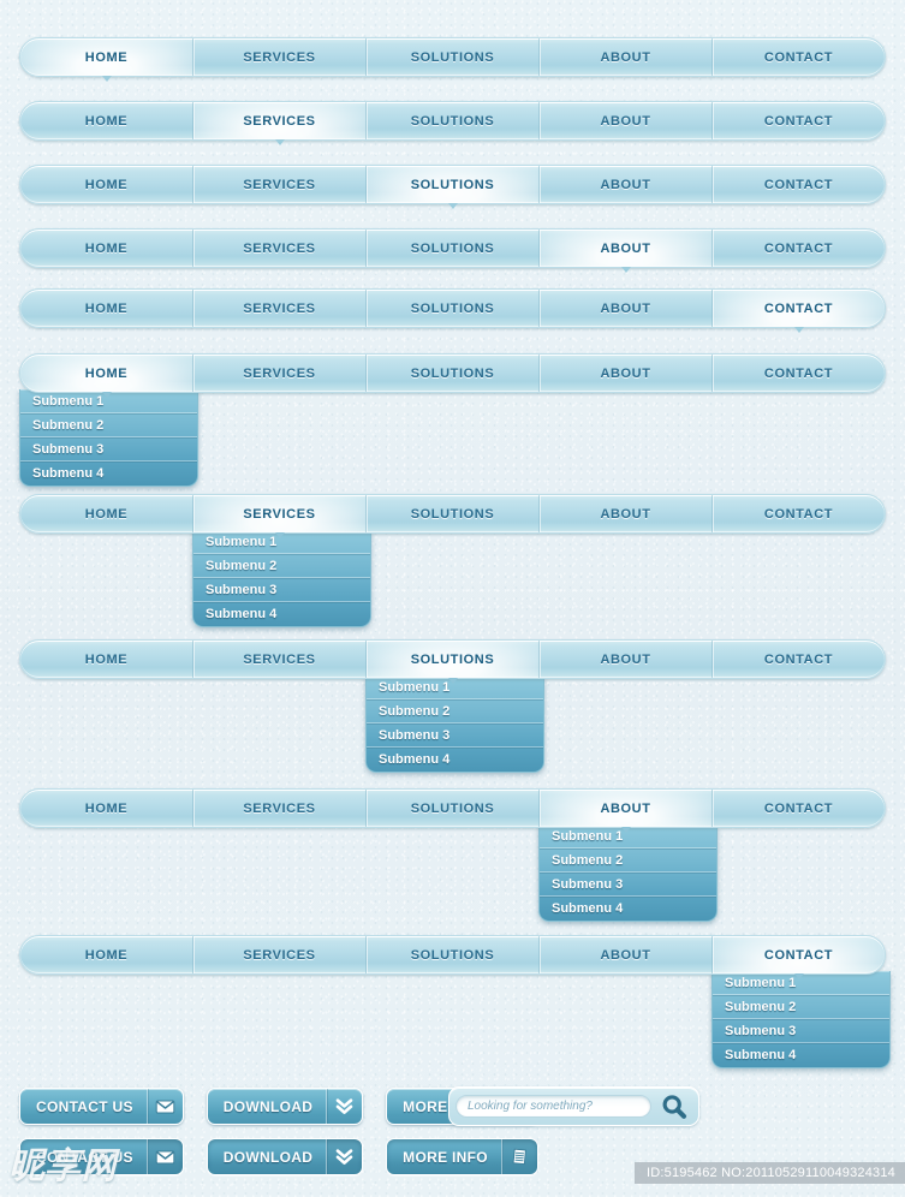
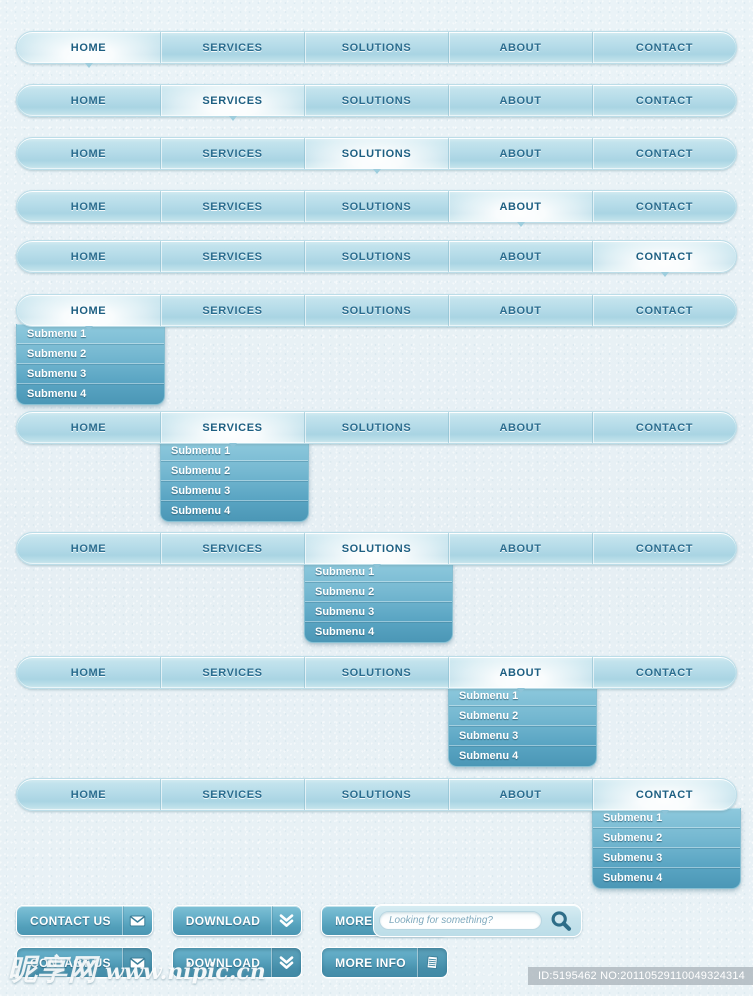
  HOME
  SERVICES
  SOLUTIONS
  ABOUT
  CONTACT
  HOME
  SERVICES
  SOLUTIONS
  ABOUT
  CONTACT
  HOME
  SERVICES
  SOLUTIONS
  ABOUT
  CONTACT
  HOME
  SERVICES
  SOLUTIONS
  ABOUT
  CONTACT
  HOME
  SERVICES
  SOLUTIONS
  ABOUT
  CONTACT
  Submenu 1
  Submenu 2
  Submenu 3
  Submenu 4
  HOME
  SERVICES
  SOLUTIONS
  ABOUT
  CONTACT
  Submenu 1
  Submenu 2
  Submenu 3
  Submenu 4
  HOME
  SERVICES
  SOLUTIONS
  ABOUT
  CONTACT
  Submenu 1
  Submenu 2
  Submenu 3
  Submenu 4
  HOME
  SERVICES
  SOLUTIONS
  ABOUT
  CONTACT
  Submenu 1
  Submenu 2
  Submenu 3
  Submenu 4
  HOME
  SERVICES
  SOLUTIONS
  ABOUT
  CONTACT
  Submenu 1
  Submenu 2
  Submenu 3
  Submenu 4
  HOME
  SERVICES
  SOLUTIONS
  ABOUT
  CONTACT
  CONTACT US
  DOWNLOAD
  CONTACT US
  DOWNLOAD
  MORE INFO
  Looking for something?
  昵享网
+ www.nipic.cn
  ID:5195462 NO:20110529110049324314
